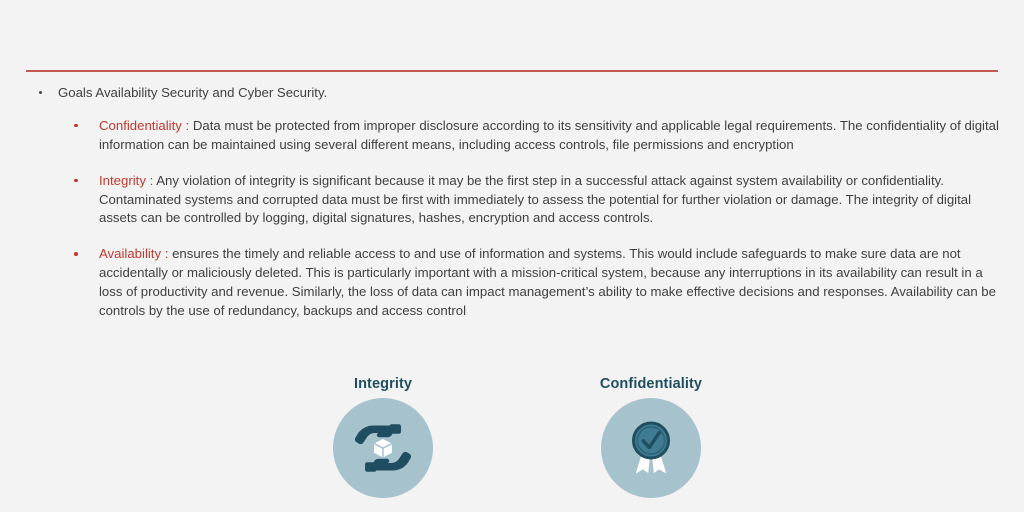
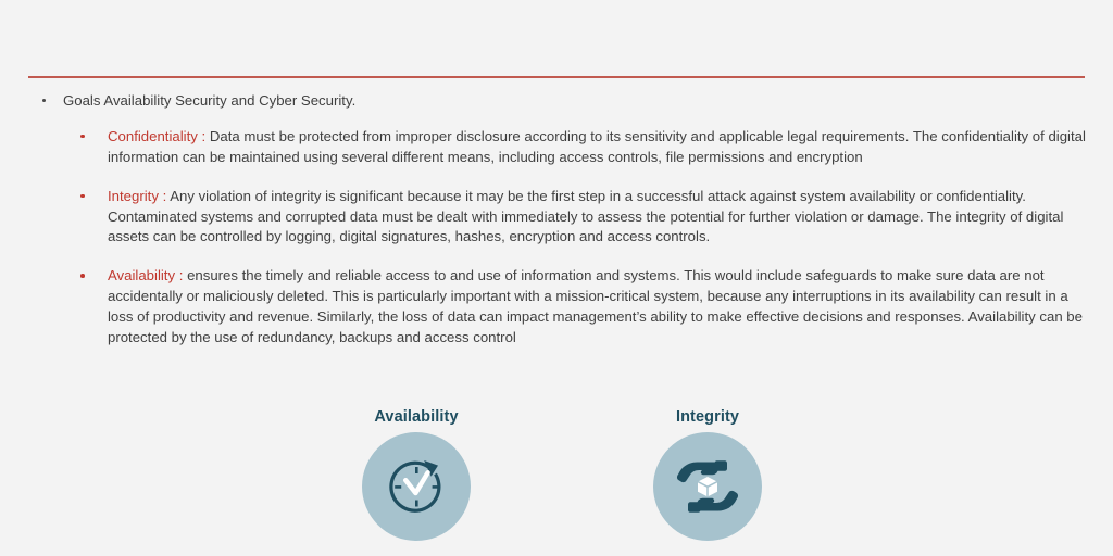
  Goals Availability Security and Cyber Security.
  Confidentiality : Data must be protected from improper disclosure according to its sensitivity and applicable legal requirements. The confidentiality of digital information can be maintained using several different means, including access controls, file permissions and encryption
- Integrity : Any violation of integrity is significant because it may be the first step in a successful attack against system availability or confidentiality. Contaminated systems and corrupted data must be first with immediately to assess the potential for further violation or damage. The integrity of digital assets can be controlled by logging, digital signatures, hashes, encryption and access controls.
+ Integrity : Any violation of integrity is significant because it may be the first step in a successful attack against system availability or confidentiality. Contaminated systems and corrupted data must be dealt with immediately to assess the potential for further violation or damage. The integrity of digital assets can be controlled by logging, digital signatures, hashes, encryption and access controls.
- Availability : ensures the timely and reliable access to and use of information and systems. This would include safeguards to make sure data are not accidentally or maliciously deleted. This is particularly important with a mission-critical system, because any interruptions in its availability can result in a loss of productivity and revenue. Similarly, the loss of data can impact management’s ability to make effective decisions and responses. Availability can be controls by the use of redundancy, backups and access control
+ Availability : ensures the timely and reliable access to and use of information and systems. This would include safeguards to make sure data are not accidentally or maliciously deleted. This is particularly important with a mission-critical system, because any interruptions in its availability can result in a loss of productivity and revenue. Similarly, the loss of data can impact management’s ability to make effective decisions and responses. Availability can be protected by the use of redundancy, backups and access control
+ Availability
  Integrity
- Confidentiality
